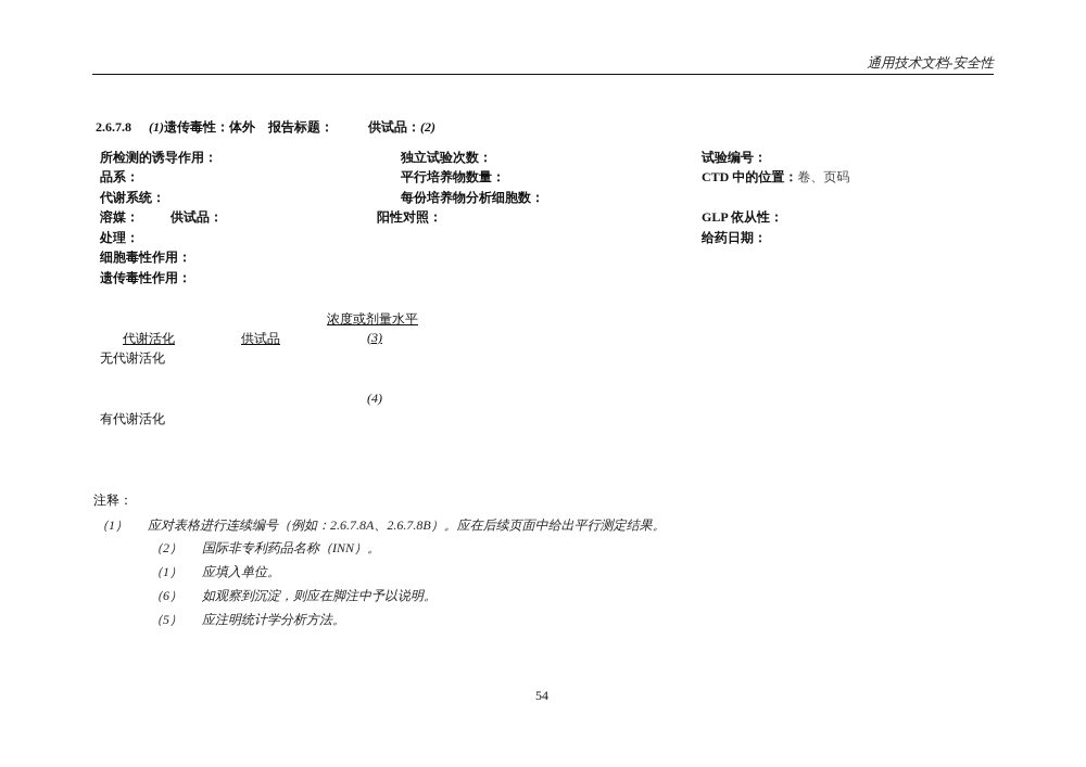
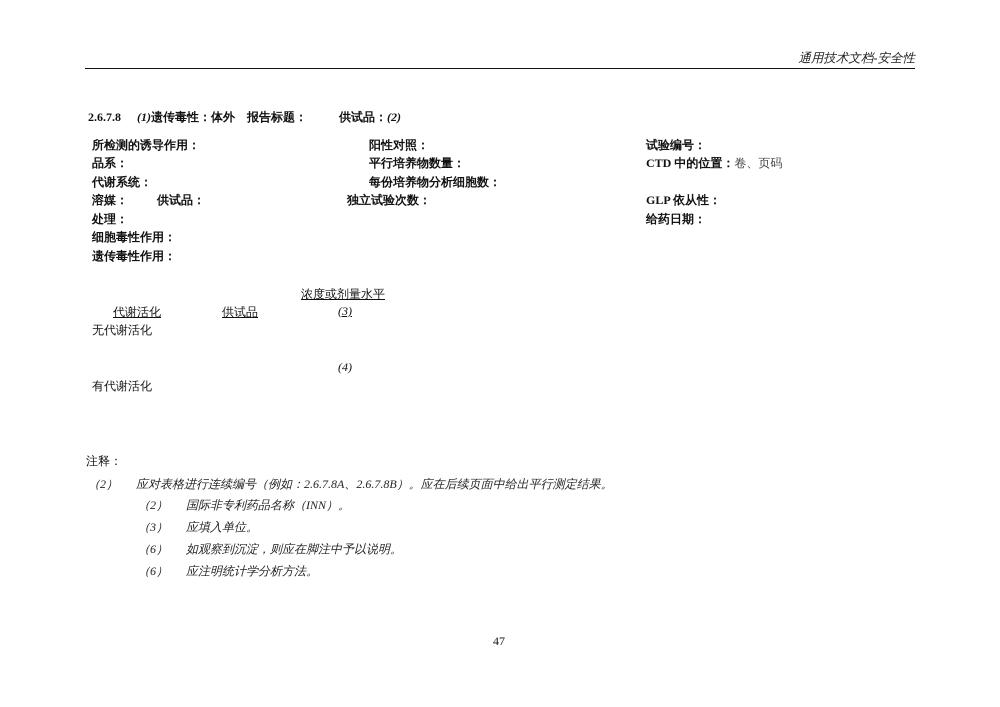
  通用技术文档-安全性
  2.6.7.8 (1)遗传毒性：体外 报告标题： 供试品：(2)
  所检测的诱导作用：
  品系：
  代谢系统：
  溶媒：
  供试品：
  处理：
  细胞毒性作用：
  遗传毒性作用：
- 独立试验次数：
+ 阳性对照：
  平行培养物数量：
  每份培养物分析细胞数：
- 阳性对照：
+ 独立试验次数：
  试验编号：
  CTD 中的位置：卷、页码
  GLP 依从性：
  给药日期：
  浓度或剂量水平
  代谢活化
  供试品
  (3)
  无代谢活化
  (4)
  有代谢活化
  注释：
- （1） 应对表格进行连续编号（例如：2.6.7.8A、2.6.7.8B）。应在后续页面中给出平行测定结果。
+ （2） 应对表格进行连续编号（例如：2.6.7.8A、2.6.7.8B）。应在后续页面中给出平行测定结果。
  （2） 国际非专利药品名称（INN）。
- （1） 应填入单位。
+ （3） 应填入单位。
  （6） 如观察到沉淀，则应在脚注中予以说明。
- （5） 应注明统计学分析方法。
+ （6） 应注明统计学分析方法。
- 54
+ 47
